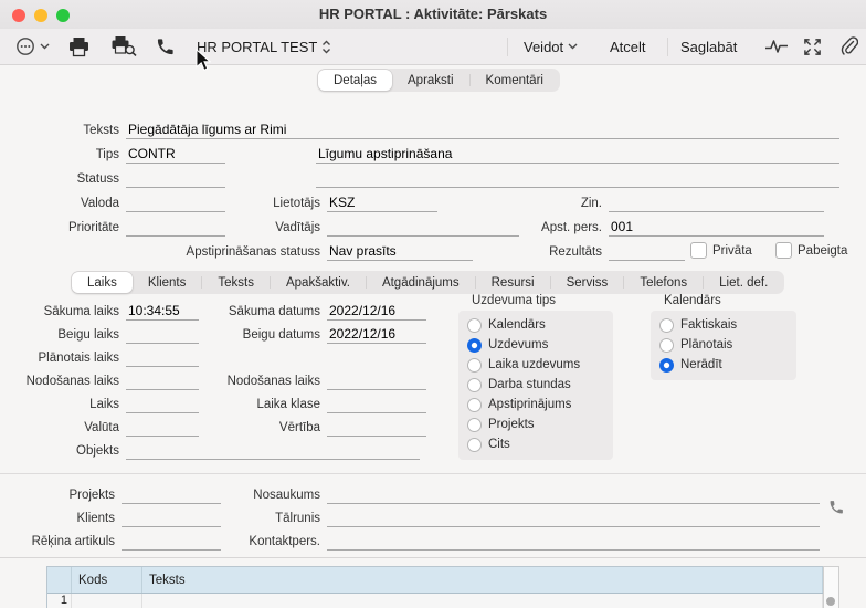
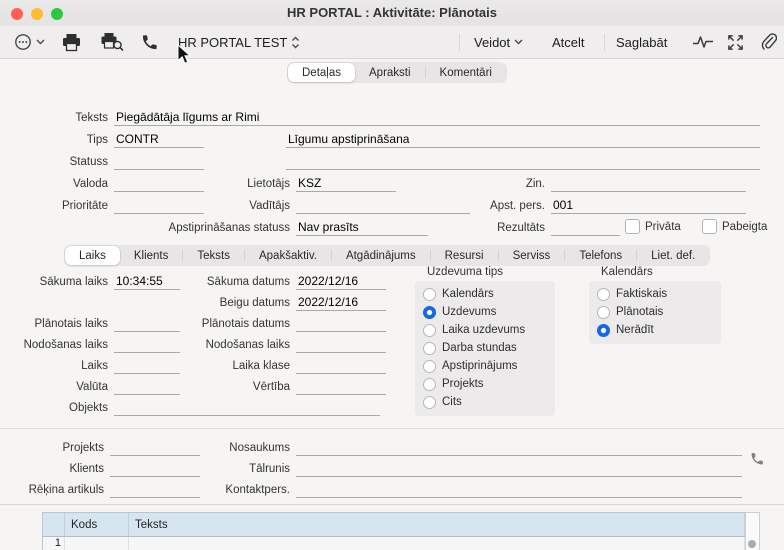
- HR PORTAL : Aktivitāte: Pārskats
+ HR PORTAL : Aktivitāte: Plānotais
  HR PORTAL TEST
  Veidot
  Atcelt
  Saglabāt
  Detaļas
  Apraksti
  Komentāri
  Teksts
  Piegādātāja līgums ar Rimi
  Tips
  CONTR
  Līgumu apstiprināšana
  Statuss
  Valoda
  Lietotājs
  KSZ
  Zin.
  Prioritāte
  Vadītājs
  Apst. pers.
  001
  Apstiprināšanas statuss
  Nav prasīts
  Rezultāts
  Privāta
  Pabeigta
  Laiks
  Klients
  Teksts
  Apakšaktiv.
  Atgādinājums
  Resursi
  Serviss
  Telefons
  Liet. def.
  Sākuma laiks
  10:34:55
  Sākuma datums
  2022/12/16
- Beigu laiks
  Beigu datums
  2022/12/16
  Plānotais laiks
+ Plānotais datums
  Nodošanas laiks
  Nodošanas laiks
  Laiks
  Laika klase
  Valūta
  Vērtība
  Objekts
  Uzdevuma tips
  Kalendārs
  Uzdevums
  Laika uzdevums
  Darba stundas
  Apstiprinājums
  Projekts
  Cits
  Kalendārs
  Faktiskais
  Plānotais
  Nerādīt
  Projekts
  Nosaukums
  Klients
  Tālrunis
  Rēķina artikuls
  Kontaktpers.
  Kods
  Teksts
  1
